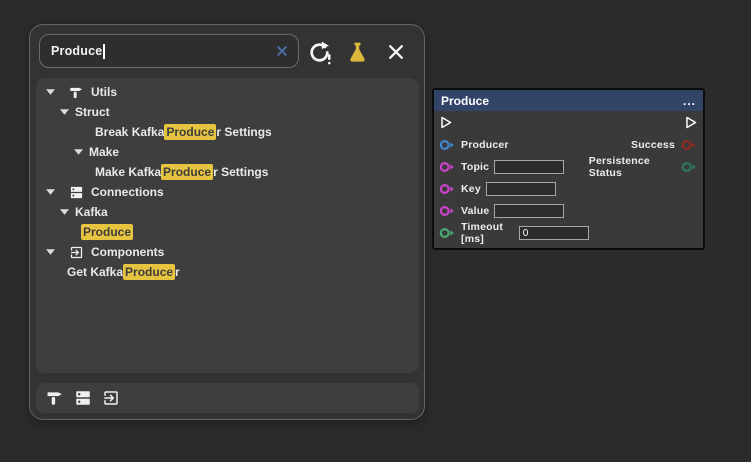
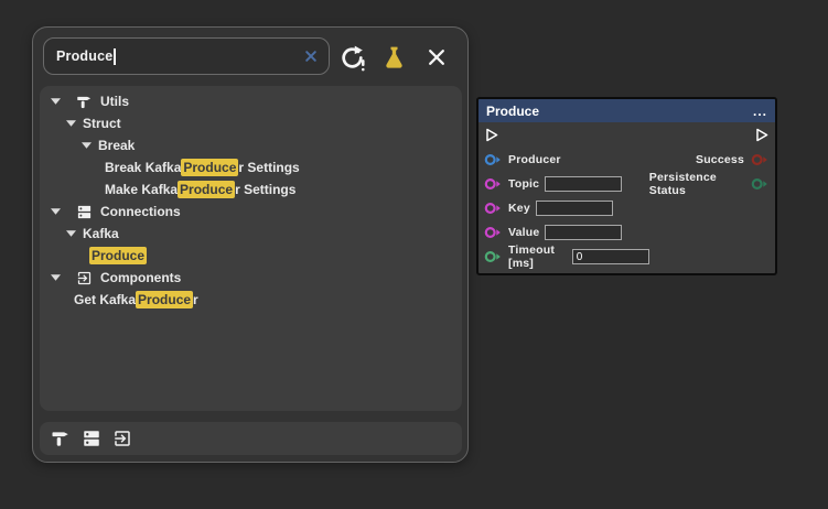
  Produce
  Utils
  Struct
+ Break
  Break Kafka
  Produce
  r Settings
- Make
  Make Kafka
  Produce
  r Settings
  Connections
  Kafka
  Produce
  Components
  Get Kafka
  Produce
  r
  Produce
  ...
  Producer
  Topic
  Key
  Value
  Timeout [ms]
  0
  Success
  Persistence Status
